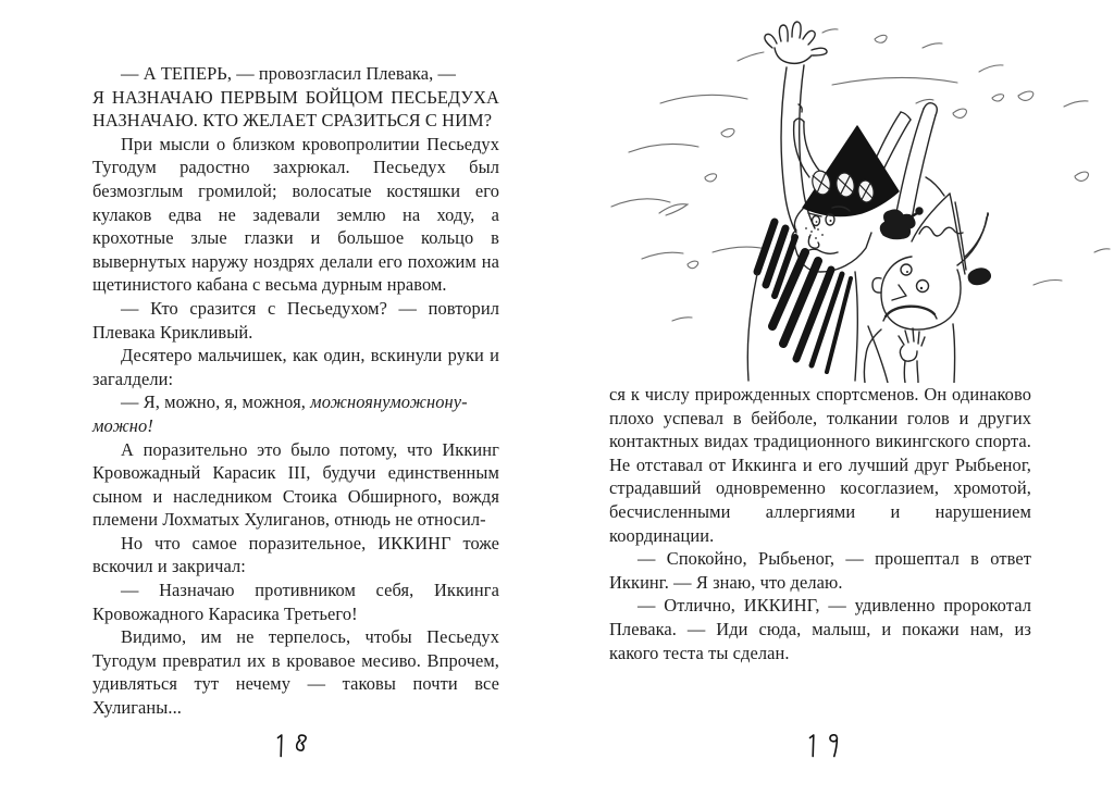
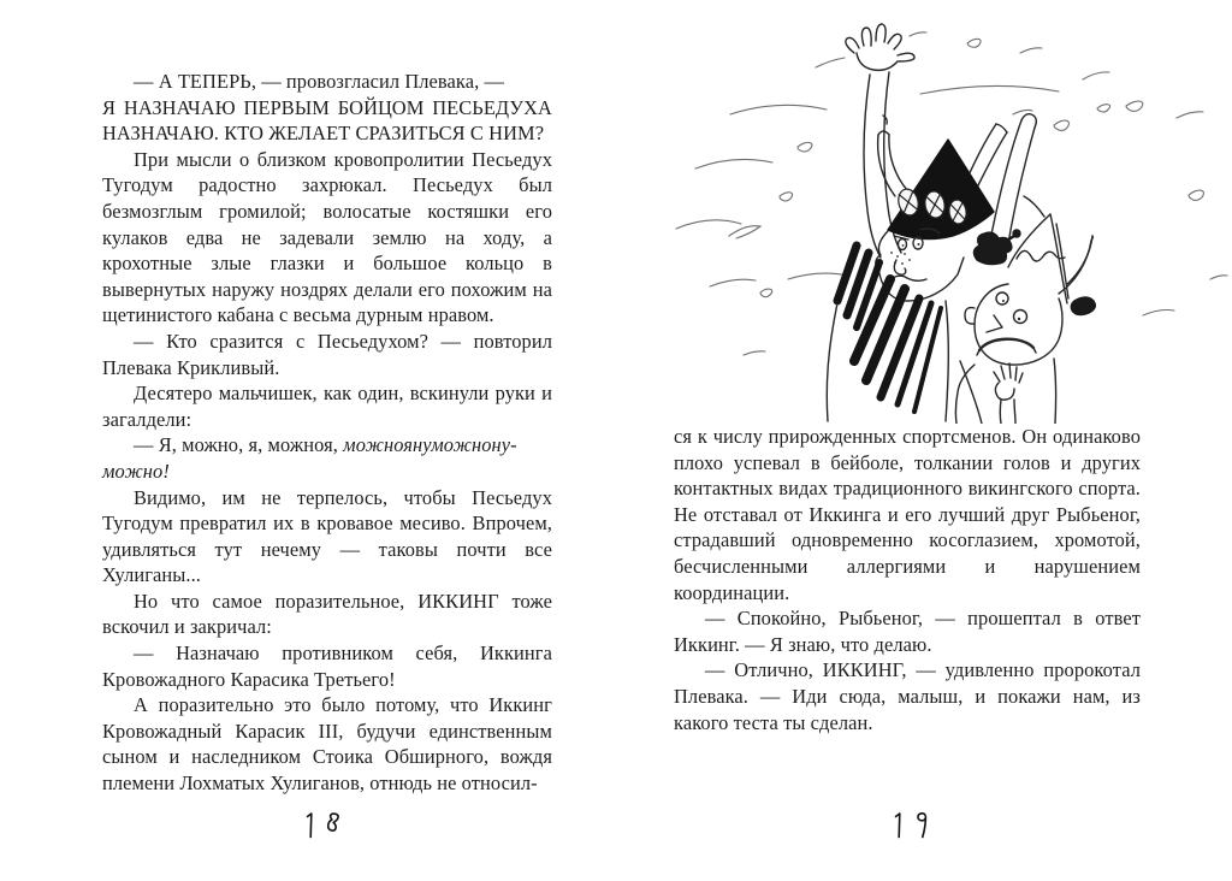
  — А ТЕПЕРЬ, — провозгласил Плевака, —
  Я НАЗНАЧАЮ ПЕРВЫМ БОЙЦОМ ПЕСЬЕДУХА НАЗНАЧАЮ. КТО ЖЕЛАЕТ СРАЗИТЬСЯ С НИМ?
  При мысли о близком кровопролитии Песьедух Тугодум радостно захрюкал. Песьедух был безмозглым громилой; волосатые костяшки его кулаков едва не задевали землю на ходу, а крохотные злые глазки и большое кольцо в вывернутых наружу ноздрях делали его похожим на щетинистого кабана с весьма дурным нравом.
  — Кто сразится с Песьедухом? — повторил Плевака Крикливый.
  Десятеро мальчишек, как один, вскинули руки и загалдели:
  — Я, можно, я, можноя, можноянуможнону-
  можно!
- А поразительно это было потому, что Иккинг Кровожадный Карасик III, будучи единственным сыном и наследником Стоика Обширного, вождя племени Лохматых Хулиганов, отнюдь не относил-
+ Видимо, им не терпелось, чтобы Песьедух Тугодум превратил их в кровавое месиво. Впрочем, удивляться тут нечему — таковы почти все Хулиганы...
  Но что самое поразительное, ИККИНГ тоже вскочил и закричал:
  — Назначаю противником себя, Иккинга Кровожадного Карасика Третьего!
- Видимо, им не терпелось, чтобы Песьедух Тугодум превратил их в кровавое месиво. Впрочем, удивляться тут нечему — таковы почти все Хулиганы...
+ А поразительно это было потому, что Иккинг Кровожадный Карасик III, будучи единственным сыном и наследником Стоика Обширного, вождя племени Лохматых Хулиганов, отнюдь не относил-
  ся к числу прирожденных спортсменов. Он одинаково плохо успевал в бейболе, толкании голов и других контактных видах традиционного викингского спорта. Не отставал от Иккинга и его лучший друг Рыбьеног, страдавший одновременно косоглазием, хромотой, бесчисленными аллергиями и нарушением координации.
  — Спокойно, Рыбьеног, — прошептал в ответ Иккинг. — Я знаю, что делаю.
  — Отлично, ИККИНГ, — удивленно пророкотал Плевака. — Иди сюда, малыш, и покажи нам, из какого теста ты сделан.
